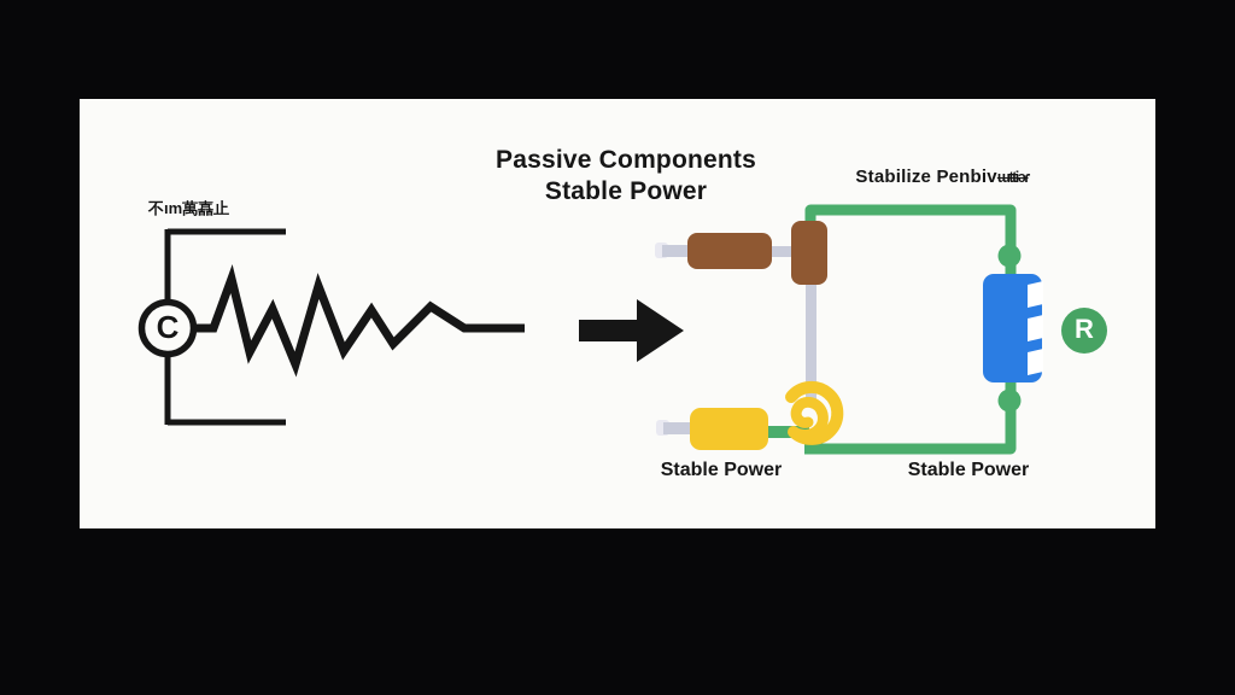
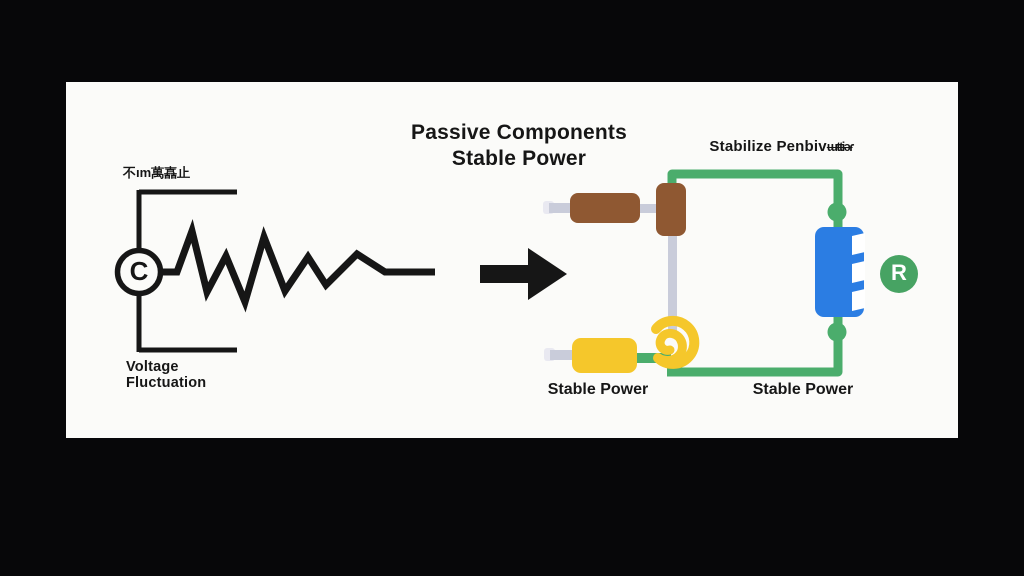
  不ım萬嚞止
  C
+ Voltage
+ Fluctuation
  Passive Components
  Stable Power
  Stabilize Penbivɯttiəɾ
  Stable Power
  Stable Power
  R
